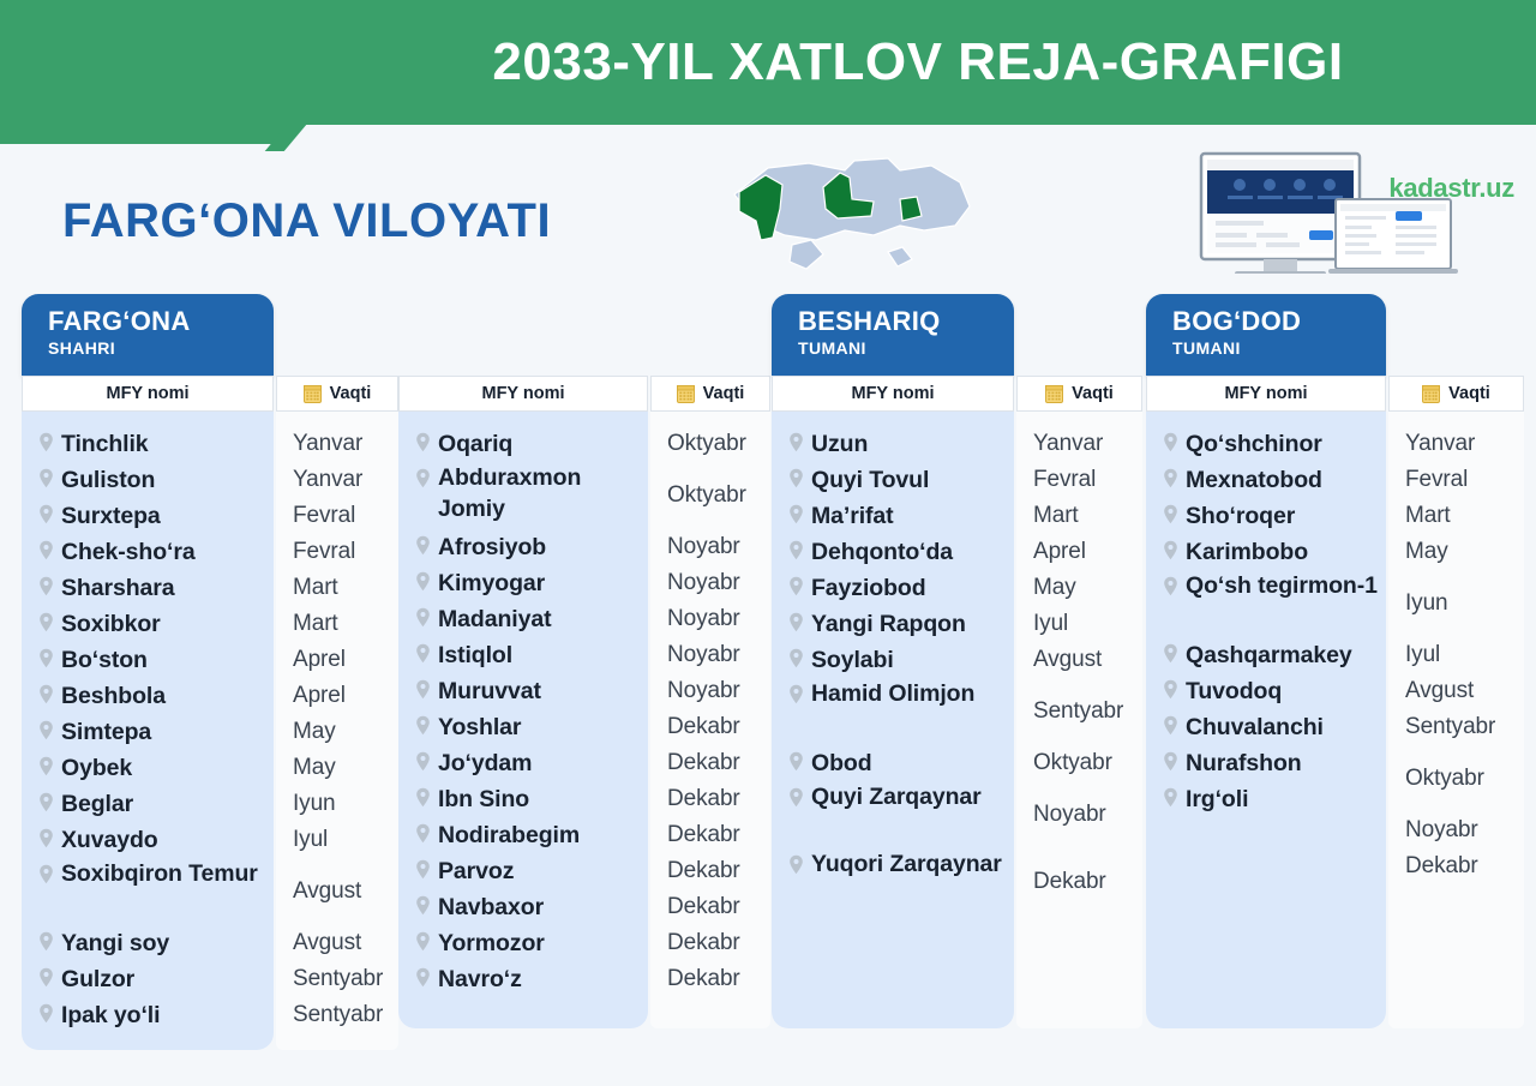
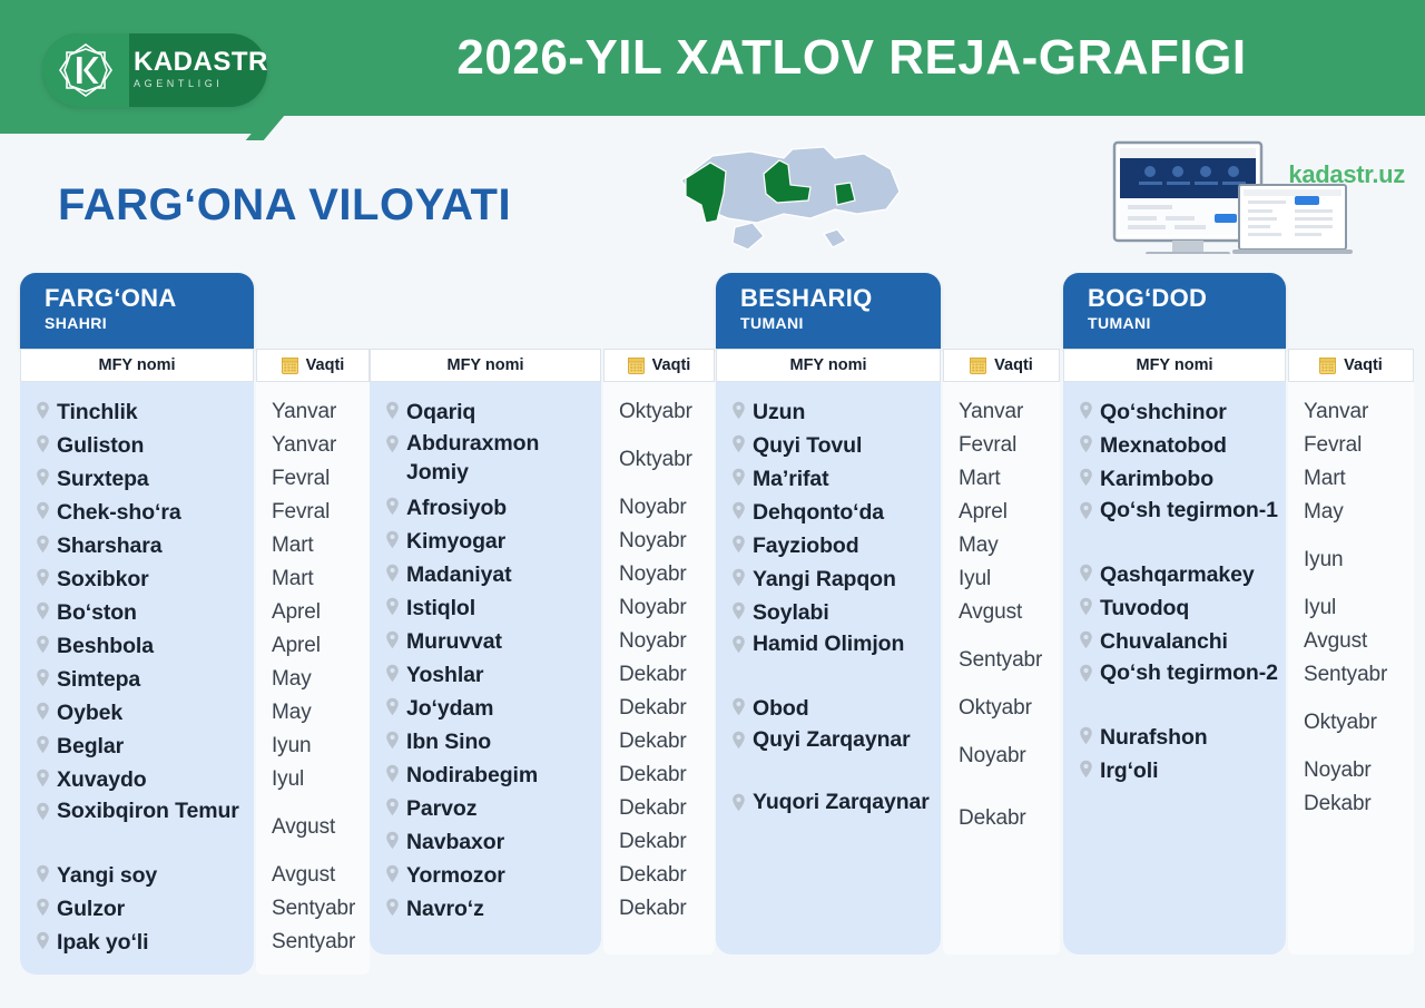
+ KADASTR
+ AGENTLIGI
- 2033-YIL XATLOV REJA-GRAFIGI
+ 2026-YIL XATLOV REJA-GRAFIGI
  FARG‘ONA VILOYATI
  kadastr.uz
  FARG‘ONA
  SHAHRI
  MFY nomi
  Vaqti
  Tinchlik
  Guliston
  Surxtepa
  Chek-sho‘ra
  Sharshara
  Soxibkor
  Bo‘ston
  Beshbola
  Simtepa
  Oybek
  Beglar
  Xuvaydo
  Soxibqiron Temur
  Yangi soy
  Gulzor
  Ipak yo‘li
  Yanvar
  Yanvar
  Fevral
  Fevral
  Mart
  Mart
  Aprel
  Aprel
  May
  May
  Iyun
  Iyul
  Avgust
  Avgust
  Sentyabr
  Sentyabr
  MFY nomi
  Vaqti
  Oqariq
  Abduraxmon Jomiy
  Afrosiyob
  Kimyogar
  Madaniyat
  Istiqlol
  Muruvvat
  Yoshlar
  Jo‘ydam
  Ibn Sino
  Nodirabegim
  Parvoz
  Navbaxor
  Yormozor
  Navro‘z
  Oktyabr
  Oktyabr
  Noyabr
  Noyabr
  Noyabr
  Noyabr
  Noyabr
  Dekabr
  Dekabr
  Dekabr
  Dekabr
  Dekabr
  Dekabr
  Dekabr
  Dekabr
  BESHARIQ
  TUMANI
  MFY nomi
  Vaqti
  Uzun
  Quyi Tovul
  Ma’rifat
  Dehqonto‘da
  Fayziobod
  Yangi Rapqon
  Soylabi
  Hamid Olimjon
  Obod
  Quyi Zarqaynar
  Yuqori Zarqaynar
  Yanvar
  Fevral
  Mart
  Aprel
  May
  Iyul
  Avgust
  Sentyabr
  Oktyabr
  Noyabr
  Dekabr
  BOG‘DOD
  TUMANI
  MFY nomi
  Vaqti
  Qo‘shchinor
  Mexnatobod
- Sho‘roqer
  Karimbobo
  Qo‘sh tegirmon-1
  Qashqarmakey
  Tuvodoq
  Chuvalanchi
+ Qo‘sh tegirmon-2
  Nurafshon
  Irg‘oli
  Yanvar
  Fevral
  Mart
  May
  Iyun
  Iyul
  Avgust
  Sentyabr
  Oktyabr
  Noyabr
  Dekabr
